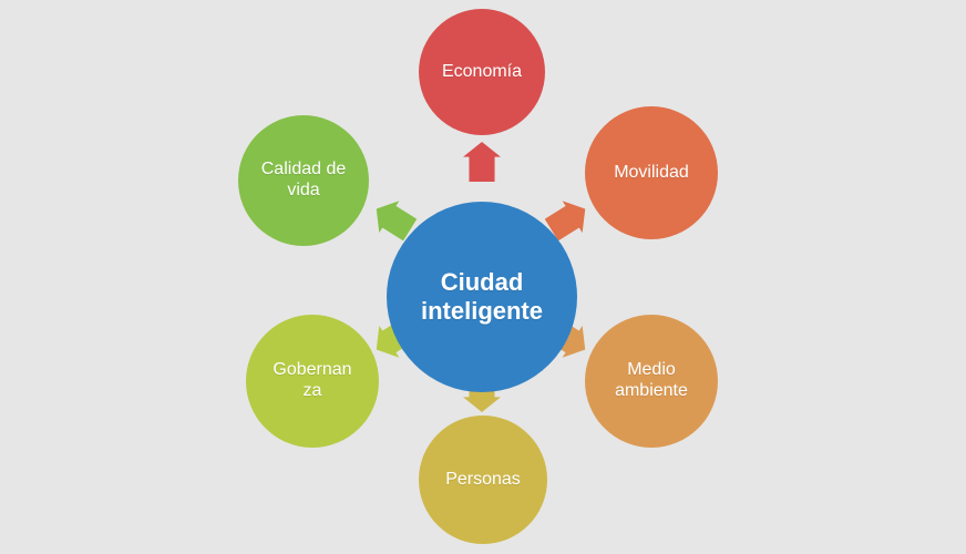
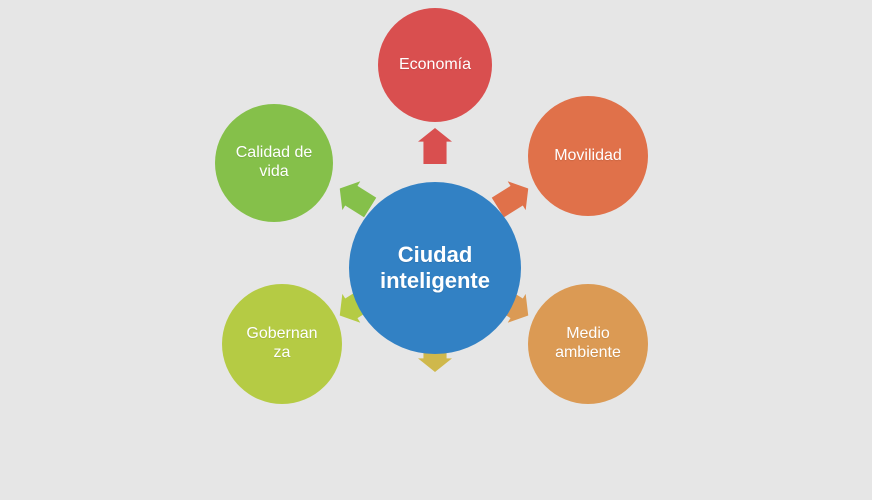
  Economía
  Movilidad
  Medio
  ambiente
- Personas
  Gobernan
  za
  Calidad de
  vida
  Ciudad
  inteligente
